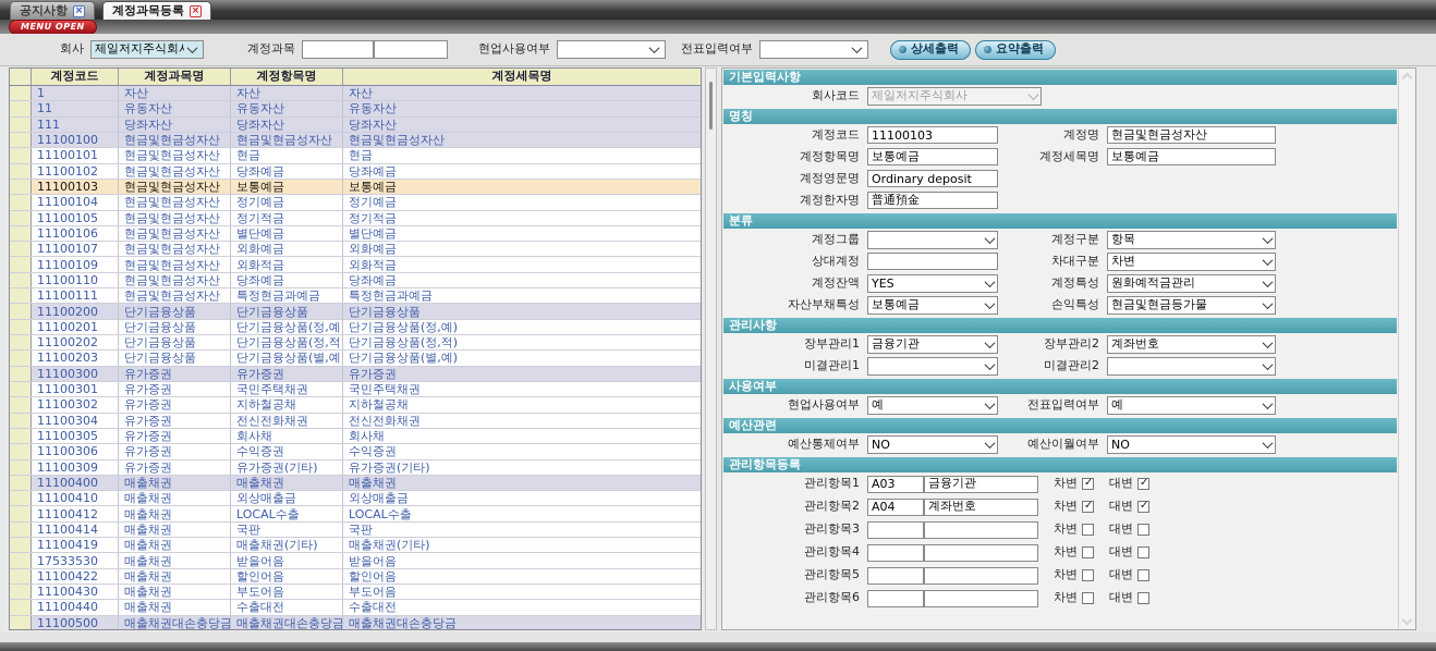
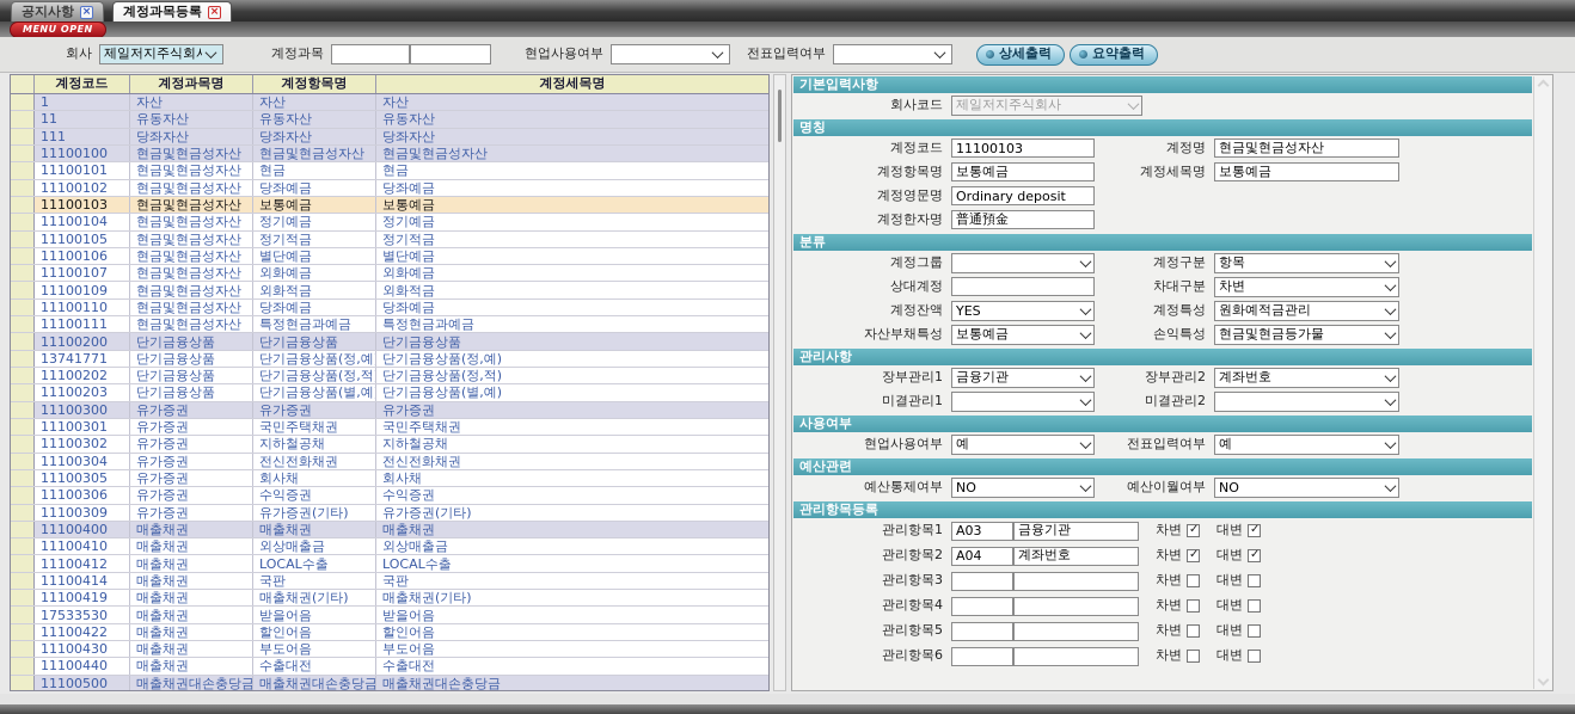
  공지사항
  ×
  계정과목등록
  ×
  MENU OPEN
  회사
  제일저지주식회
  계정과목
  현업사용여부
  전표입력여부
  상세출력
  요약출력
  계정코드
  계정과목명
  계정항목명
  계정세목명
  1
  자산
  자산
  자산
  11
  유동자산
  유동자산
  유동자산
  111
  당좌자산
  당좌자산
  당좌자산
  11100100
  현금및현금성자산
  현금및현금성자산
  현금및현금성자산
  11100101
  현금및현금성자산
  현금
  현금
  11100102
  현금및현금성자산
  당좌예금
  당좌예금
  11100103
  현금및현금성자산
  보통예금
  보통예금
  11100104
  현금및현금성자산
  정기예금
  정기예금
  11100105
  현금및현금성자산
  정기적금
  정기적금
  11100106
  현금및현금성자산
  별단예금
  별단예금
  11100107
  현금및현금성자산
  외화예금
  외화예금
  11100109
  현금및현금성자산
  외화적금
  외화적금
  11100110
  현금및현금성자산
  당좌예금
  당좌예금
  11100111
  현금및현금성자산
  특정현금과예금
  특정현금과예금
  11100200
  단기금융상품
  단기금융상품
  단기금융상품
- 11100201
+ 13741771
  단기금융상품
  단기금융상품(정,예)
  단기금융상품(정,예)
  11100202
  단기금융상품
  단기금융상품(정,적)
  단기금융상품(정,적)
  11100203
  단기금융상품
  단기금융상품(별,예)
  단기금융상품(별,예)
  11100300
  유가증권
  유가증권
  유가증권
  11100301
  유가증권
  국민주택채권
  국민주택채권
  11100302
  유가증권
  지하철공채
  지하철공채
  11100304
  유가증권
  전신전화채권
  전신전화채권
  11100305
  유가증권
  회사채
  회사채
  11100306
  유가증권
  수익증권
  수익증권
  11100309
  유가증권
  유가증권(기타)
  유가증권(기타)
  11100400
  매출채권
  매출채권
  매출채권
  11100410
  매출채권
  외상매출금
  외상매출금
  11100412
  매출채권
  LOCAL수출
  LOCAL수출
  11100414
  매출채권
  국판
  국판
  11100419
  매출채권
  매출채권(기타)
  매출채권(기타)
  17533530
  매출채권
  받을어음
  받을어음
  11100422
  매출채권
  할인어음
  할인어음
  11100430
  매출채권
  부도어음
  부도어음
  11100440
  매출채권
  수출대전
  수출대전
  11100500
  매출채권대손충당금
  매출채권대손충당금
  매출채권대손충당금
  기본입력사항
  회사코드
  제일저지주식회사
  명칭
  계정코드
  11100103
  계정명
  현금및현금성자산
  계정항목명
  보통예금
  계정세목명
  보통예금
  계정영문명
  Ordinary deposit
  계정한자명
  普通預金
  분류
  계정그룹
  계정구분
  항목
  상대계정
  차대구분
  차변
  계정잔액
  YES
  계정특성
  원화예적금관리
  자산부채특성
  보통예금
  손익특성
  현금및현금등가물
  관리사항
  장부관리1
  금융기관
  장부관리2
  계좌번호
  미결관리1
  미결관리2
  사용여부
  현업사용여부
  예
  전표입력여부
  예
  예산관련
  예산통제여부
  NO
  예산이월여부
  NO
  관리항목등록
  관리항목1
  A03
  금융기관
  차변
  대변
  관리항목2
  A04
  계좌번호
  차변
  대변
  관리항목3
  차변
  대변
  관리항목4
  차변
  대변
  관리항목5
  차변
  대변
  관리항목6
  차변
  대변
